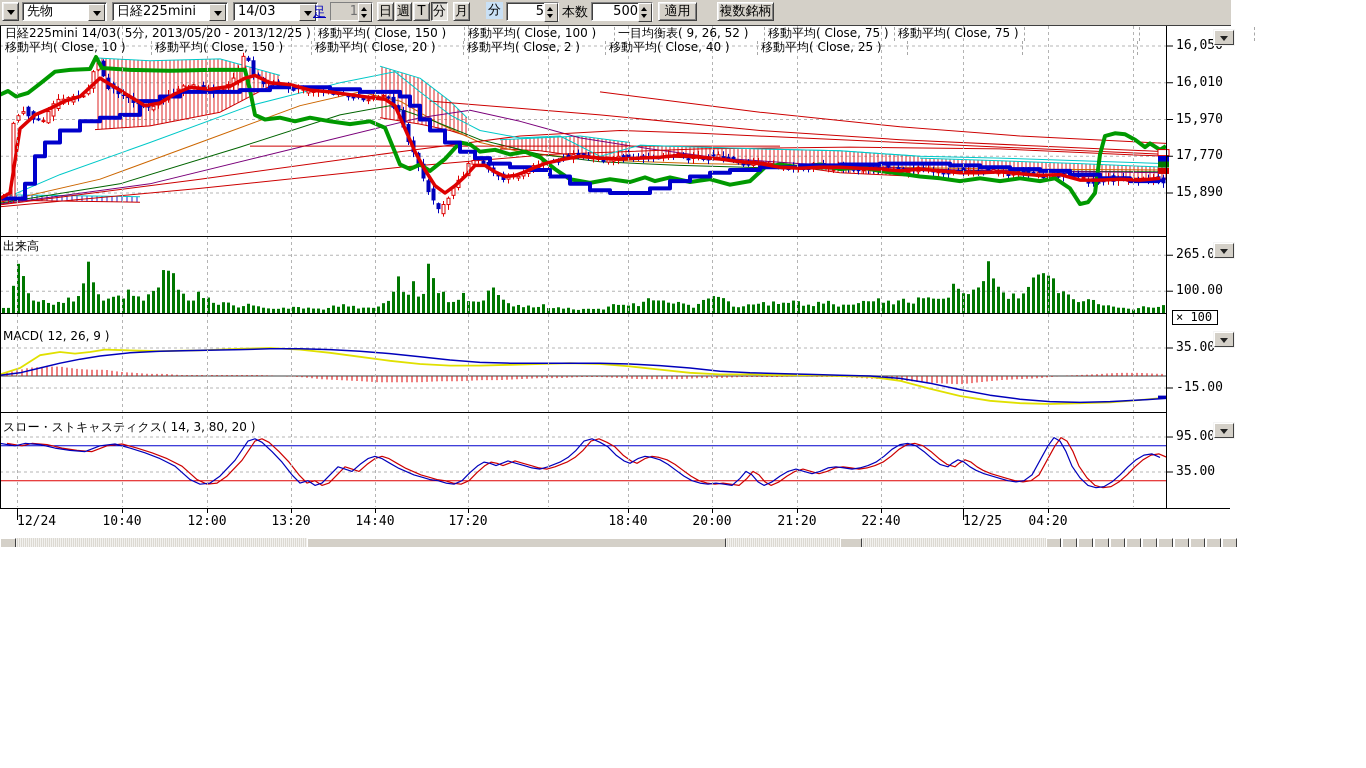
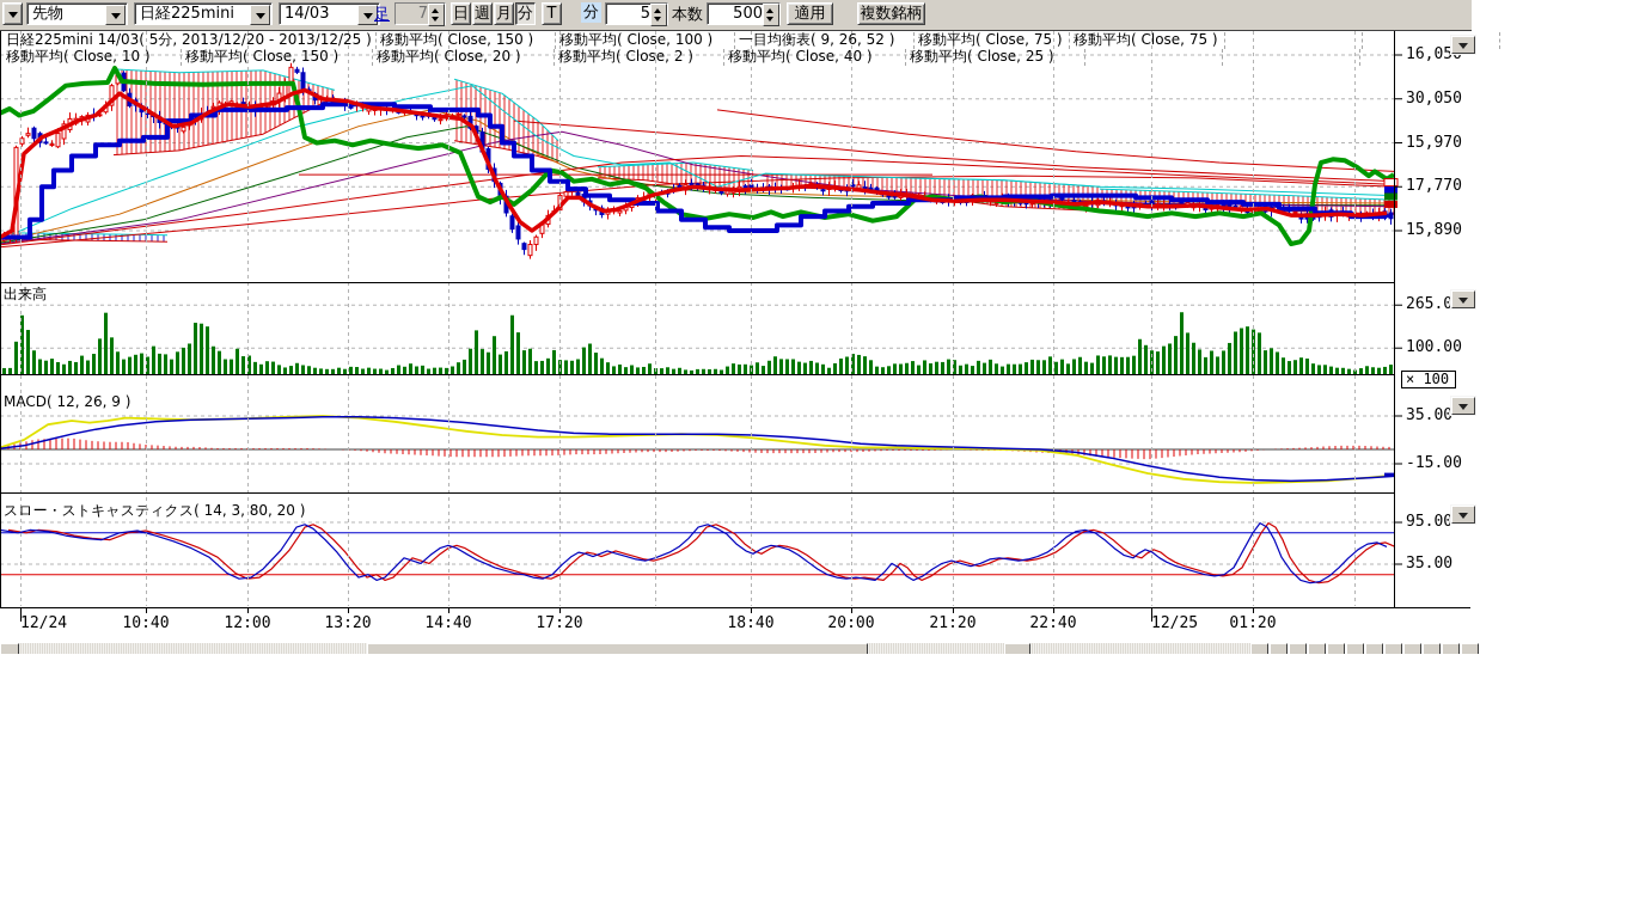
  先物
  日経225mini
  14/03
  足
- 1
+ 7
  日
  週
- T
+ 月
  分
- 月
+ T
  分
  5
  本数
  500
  適用
  複数銘柄
- 日経225mini 14/03( 5分, 2013/05/20 - 2013/12/25 ) 移動平均( Close, 150 ) 移動平均( Close, 100 ) 一目均衡表( 9, 26, 52 ) 移動平均( Close, 75 ) 移動平均( Close, 75 )
+ 日経225mini 14/03( 5分, 2013/12/20 - 2013/12/25 ) 移動平均( Close, 150 ) 移動平均( Close, 100 ) 一目均衡表( 9, 26, 52 ) 移動平均( Close, 75 ) 移動平均( Close, 75 )
  移動平均( Close, 10 ) 移動平均( Close, 150 ) 移動平均( Close, 20 ) 移動平均( Close, 2 ) 移動平均( Close, 40 ) 移動平均( Close, 25 )
  出来高
  MACD( 12, 26, 9 )
  スロー・ストキャスティクス( 14, 3, 80, 20 )
  × 100
  16,050
- 16,010
+ 30,050
  15,970
  17,770
  15,890
  265.0
  100.00
  35.00
  -15.00
  95.00
  35.00
  12/24
  10:40
  12:00
  13:20
  14:40
  17:20
  18:40
  20:00
  21:20
  22:40
  12/25
- 04:20
+ 01:20
